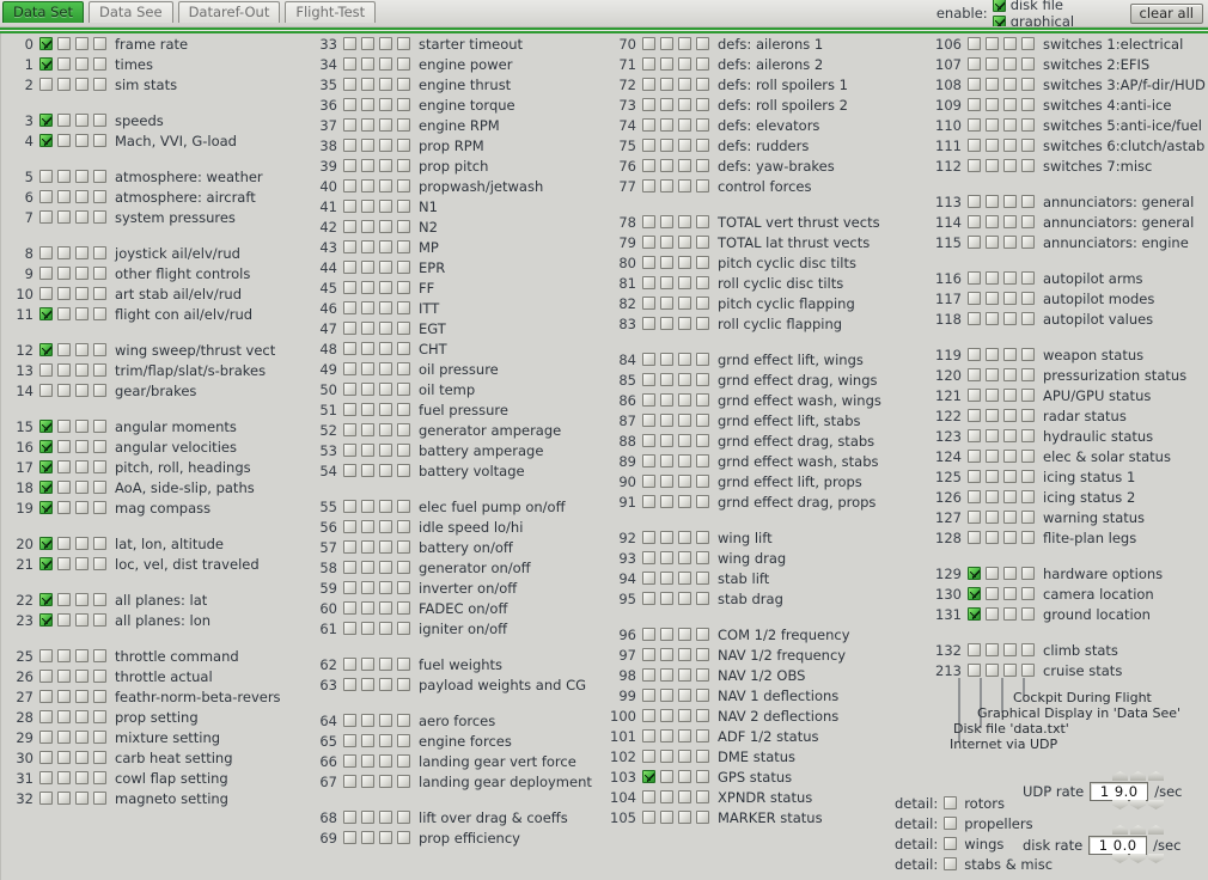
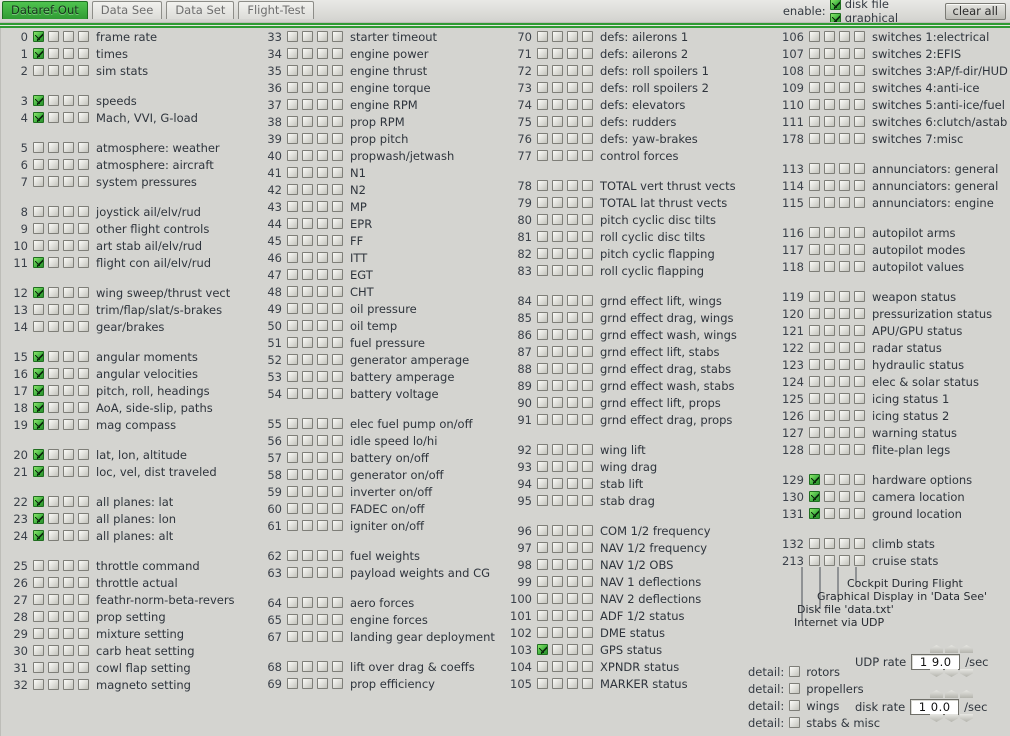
- Data Set
+ Dataref-Out
  Data See
- Dataref-Out
+ Data Set
  Flight-Test
  enable:
  disk file
  graphical
  clear all
  0
  frame rate
  1
  times
  2
  sim stats
  3
  speeds
  4
  Mach, VVI, G-load
  5
  atmosphere: weather
  6
  atmosphere: aircraft
  7
  system pressures
  8
  joystick ail/elv/rud
  9
  other flight controls
  10
  art stab ail/elv/rud
  11
  flight con ail/elv/rud
  12
  wing sweep/thrust vect
  13
  trim/flap/slat/s-brakes
  14
  gear/brakes
  15
  angular moments
  16
  angular velocities
  17
  pitch, roll, headings
  18
  AoA, side-slip, paths
  19
  mag compass
  20
  lat, lon, altitude
  21
  loc, vel, dist traveled
  22
  all planes: lat
  23
  all planes: lon
+ 24
+ all planes: alt
  25
  throttle command
  26
  throttle actual
  27
  feathr-norm-beta-revers
  28
  prop setting
  29
  mixture setting
  30
  carb heat setting
  31
  cowl flap setting
  32
  magneto setting
  33
  starter timeout
  34
  engine power
  35
  engine thrust
  36
  engine torque
  37
  engine RPM
  38
  prop RPM
  39
  prop pitch
  40
  propwash/jetwash
  41
  N1
  42
  N2
  43
  MP
  44
  EPR
  45
  FF
  46
  ITT
  47
  EGT
  48
  CHT
  49
  oil pressure
  50
  oil temp
  51
  fuel pressure
  52
  generator amperage
  53
  battery amperage
  54
  battery voltage
  55
  elec fuel pump on/off
  56
  idle speed lo/hi
  57
  battery on/off
  58
  generator on/off
  59
  inverter on/off
  60
  FADEC on/off
  61
  igniter on/off
  62
  fuel weights
  63
  payload weights and CG
  64
  aero forces
  65
  engine forces
- 66
- landing gear vert force
  67
  landing gear deployment
  68
  lift over drag & coeffs
  69
  prop efficiency
  70
  defs: ailerons 1
  71
  defs: ailerons 2
  72
  defs: roll spoilers 1
  73
  defs: roll spoilers 2
  74
  defs: elevators
  75
  defs: rudders
  76
  defs: yaw-brakes
  77
  control forces
  78
  TOTAL vert thrust vects
  79
  TOTAL lat thrust vects
  80
  pitch cyclic disc tilts
  81
  roll cyclic disc tilts
  82
  pitch cyclic flapping
  83
  roll cyclic flapping
  84
  grnd effect lift, wings
  85
  grnd effect drag, wings
  86
  grnd effect wash, wings
  87
  grnd effect lift, stabs
  88
  grnd effect drag, stabs
  89
  grnd effect wash, stabs
  90
  grnd effect lift, props
  91
  grnd effect drag, props
  92
  wing lift
  93
  wing drag
  94
  stab lift
  95
  stab drag
  96
  COM 1/2 frequency
  97
  NAV 1/2 frequency
  98
  NAV 1/2 OBS
  99
  NAV 1 deflections
  100
  NAV 2 deflections
  101
  ADF 1/2 status
  102
  DME status
  103
  GPS status
  104
  XPNDR status
  105
  MARKER status
  106
  switches 1:electrical
  107
  switches 2:EFIS
  108
  switches 3:AP/f-dir/HUD
  109
  switches 4:anti-ice
  110
  switches 5:anti-ice/fuel
  111
  switches 6:clutch/astab
- 112
+ 178
  switches 7:misc
  113
  annunciators: general
  114
  annunciators: general
  115
  annunciators: engine
  116
  autopilot arms
  117
  autopilot modes
  118
  autopilot values
  119
  weapon status
  120
  pressurization status
  121
  APU/GPU status
  122
  radar status
  123
  hydraulic status
  124
  elec & solar status
  125
  icing status 1
  126
  icing status 2
  127
  warning status
  128
  flite-plan legs
  129
  hardware options
  130
  camera location
  131
  ground location
  132
  climb stats
  213
  cruise stats
  Cockpit During Flight
  Graphical Display in 'Data See'
  Disk file 'data.txt'
  Internet via UDP
  detail:
  rotors
  detail:
  propellers
  detail:
  wings
  detail:
  stabs & misc
  UDP rate
  1 9.0
  /sec
  disk rate
  1 0.0
  /sec
